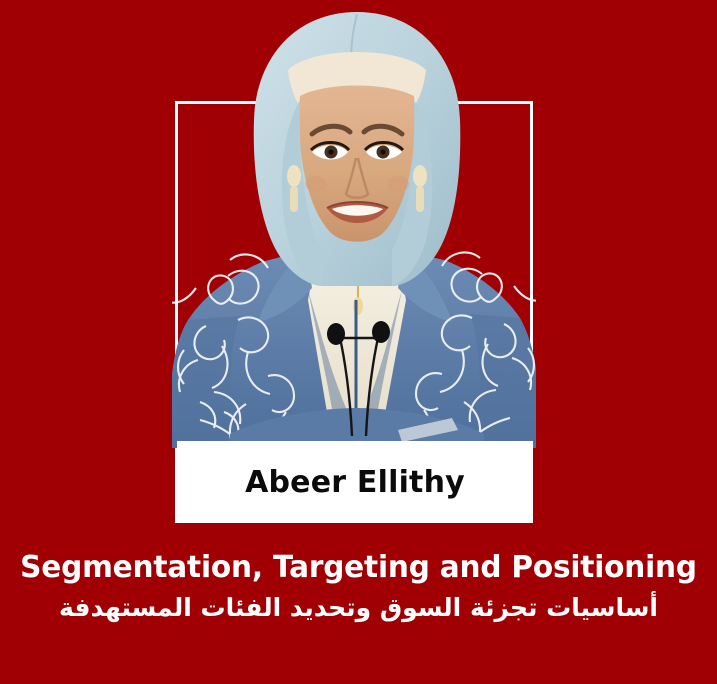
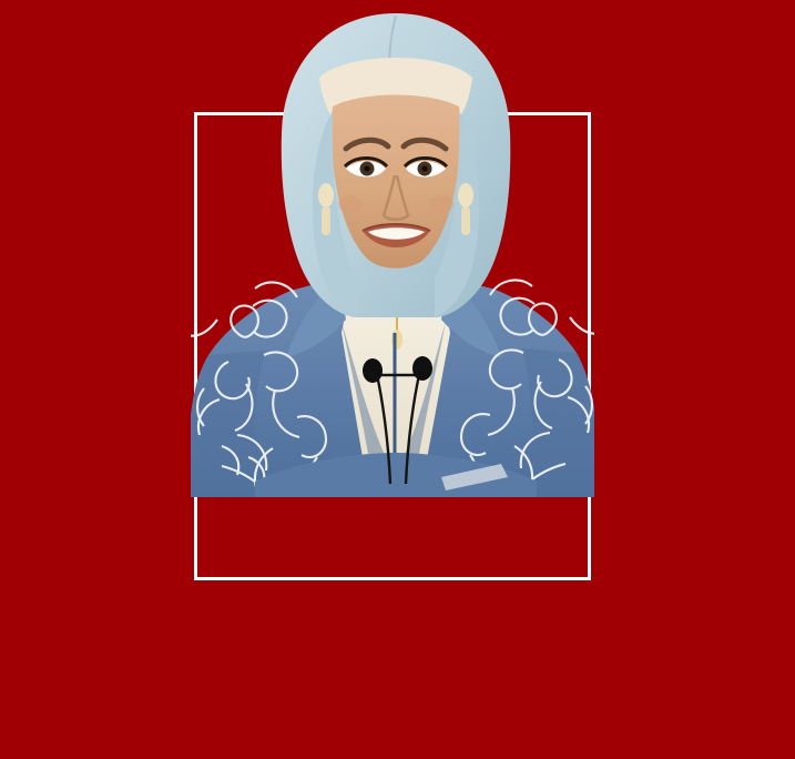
- Abeer Ellithy
- Segmentation, Targeting and Positioning
- أساسيات تجزئة السوق وتحديد الفئات المستهدفة
